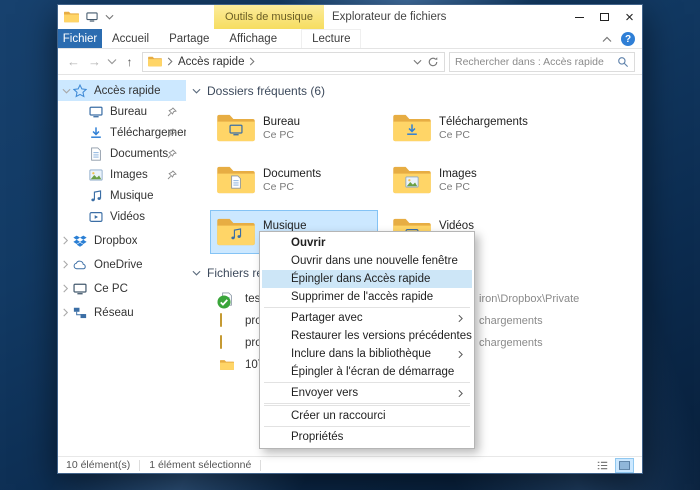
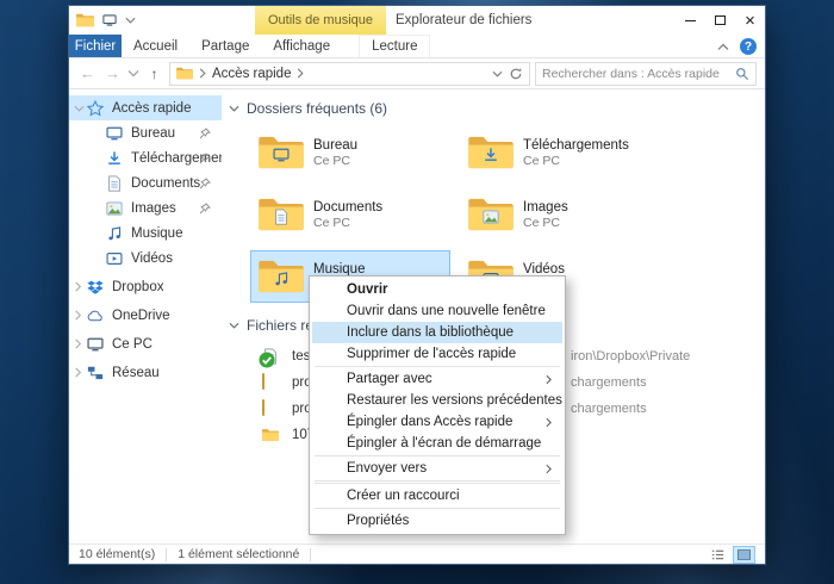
  Outils de musique
  Explorateur de fichiers
  ×
  Fichier
  Accueil
  Partage
  Affichage
  Lecture
  ?
  ←
  →
  ↑
  Accès rapide
  Rechercher dans : Accès rapide
  Accès rapide
  Bureau
  Téléchargeme
  Documents
  Images
  Musique
  Vidéos
  Dropbox
  OneDrive
  Ce PC
  Réseau
  Dossiers fréquents (6)
  Bureau
  Ce PC
  Téléchargements
  Ce PC
  Documents
  Ce PC
  Images
  Ce PC
  Musique
  Vidéos
  tes
  iron\Dropbox\Private
  chargements
  chargements
  10 élément(s)
  1 élément sélectionné
  Ouvrir
  Ouvrir dans une nouvelle fenêtre
- Épingler dans Accès rapide
+ Inclure dans la bibliothèque
  Supprimer de l'accès rapide
  Partager avec
  Restaurer les versions précédentes
- Inclure dans la bibliothèque
+ Épingler dans Accès rapide
  Épingler à l'écran de démarrage
  Envoyer vers
  Créer un raccourci
  Propriétés
